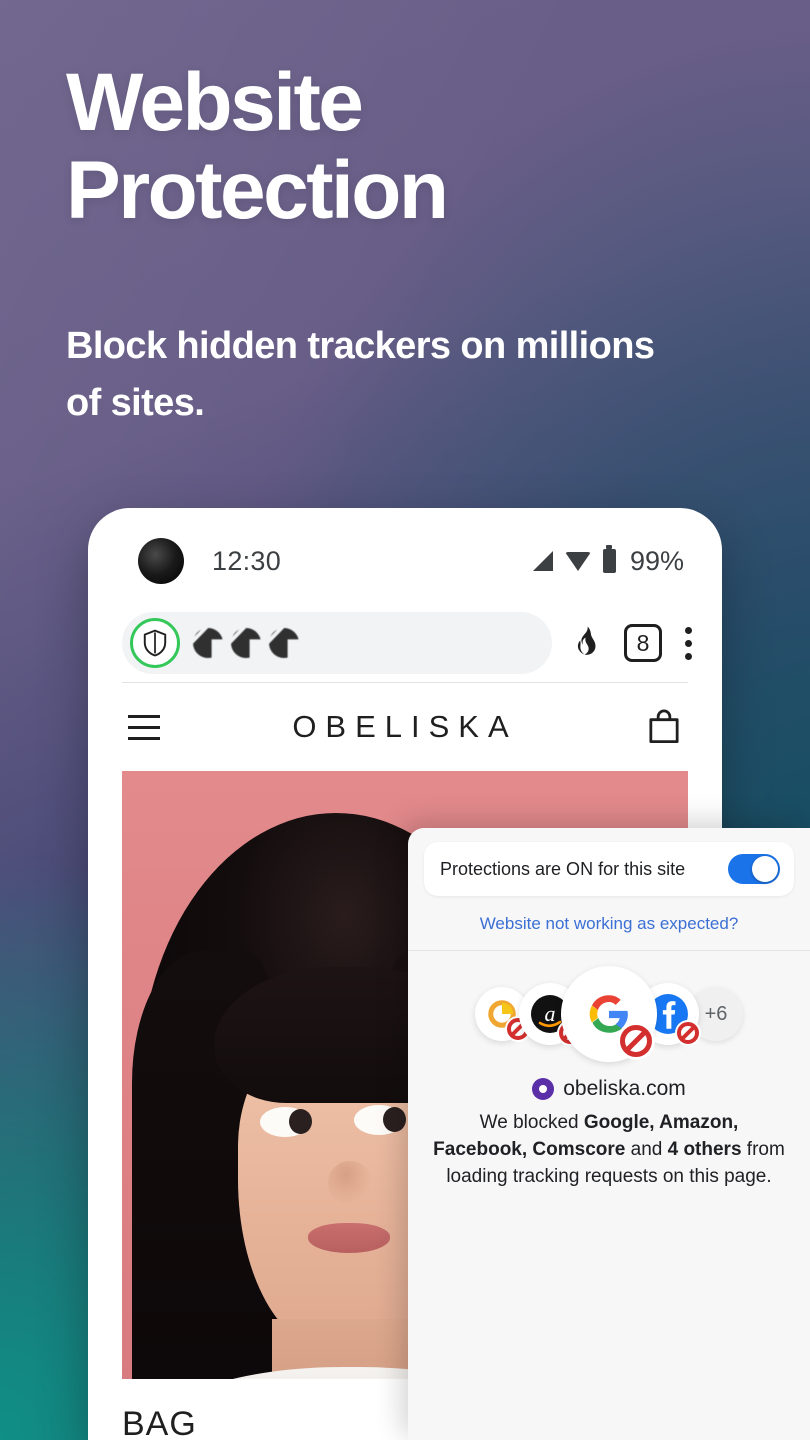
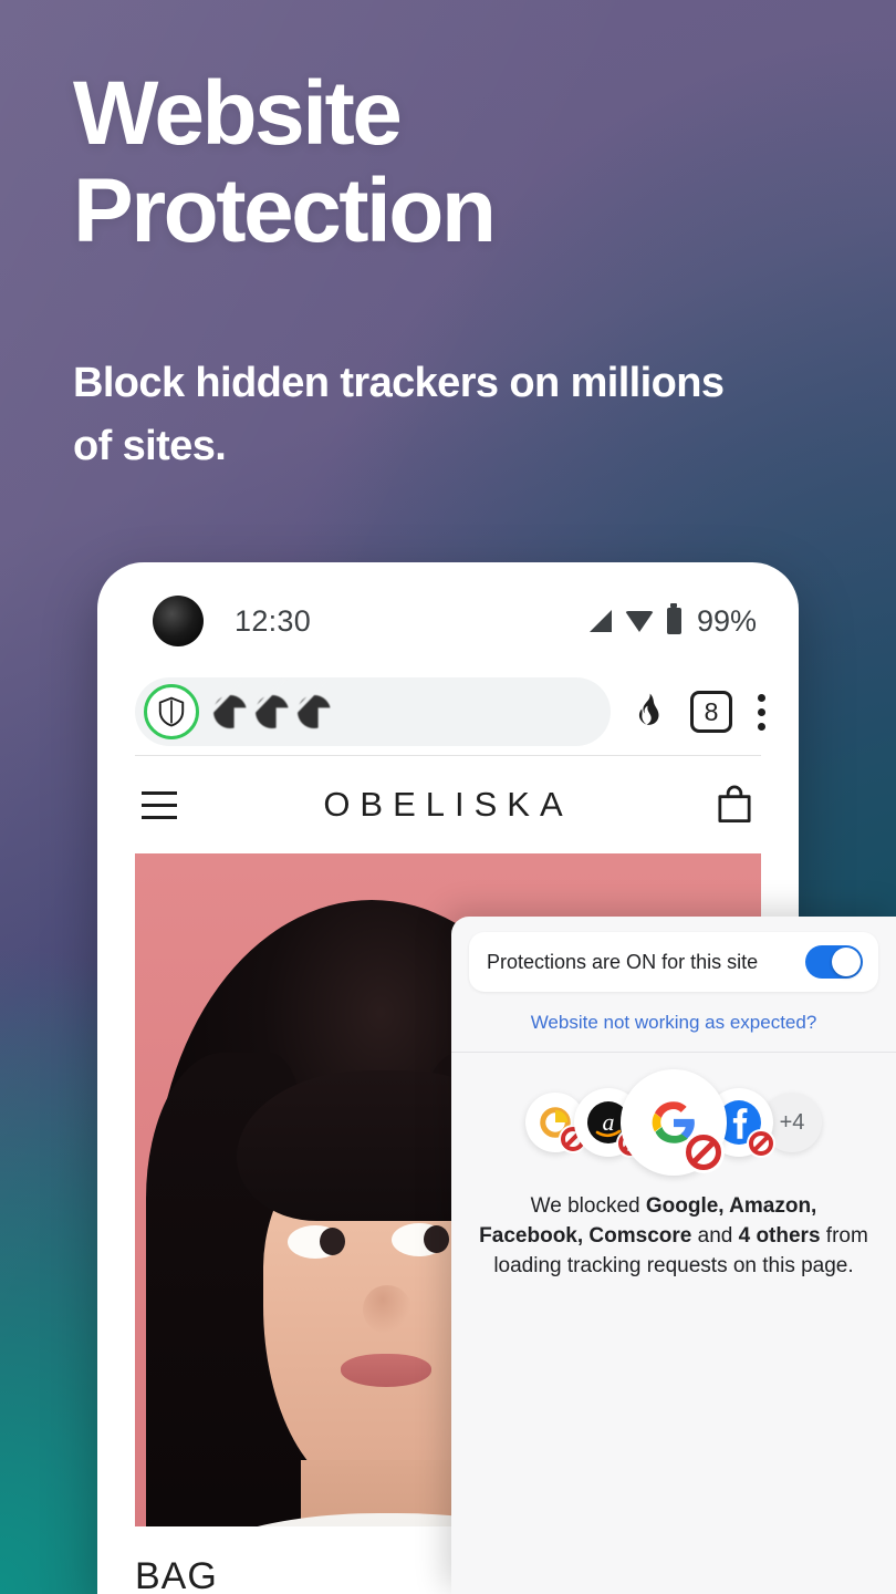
  Website
  Protection
  Block hidden trackers on millions of sites.
  12:30
  99%
  8
  OBELISKA
  BAG
  Protections are ON for this site
  Website not working as expected?
  a
- +6
+ +4
- obeliska.com
  We blocked Google, Amazon, Facebook, Comscore and 4 others from loading tracking requests on this page.
